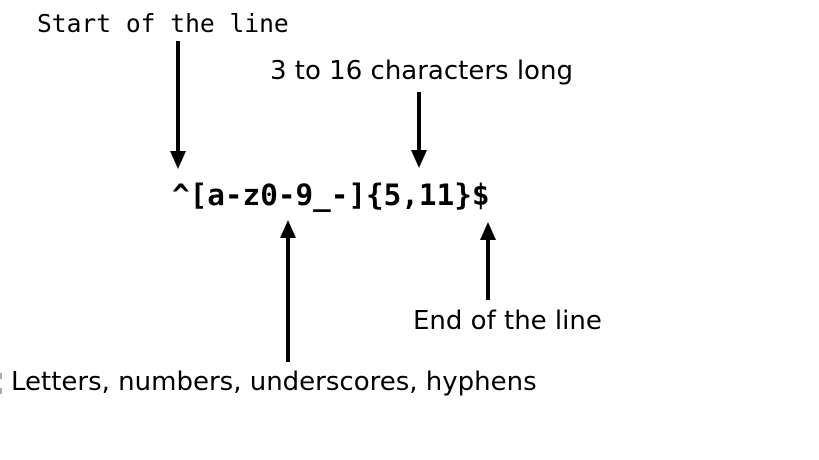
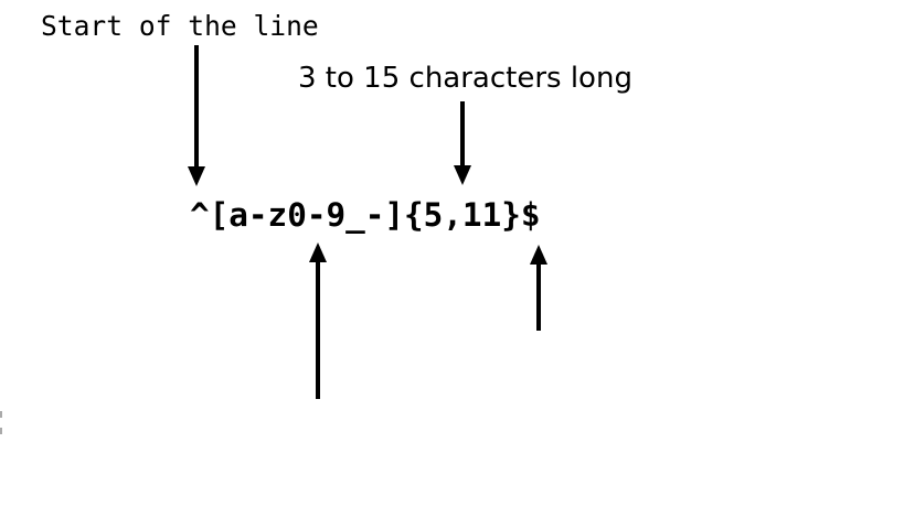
  Start of the line
- 3 to 16 characters long
+ 3 to 15 characters long
  ^[a-z0-9_-]{5,11}$
- End of the line
- Letters, numbers, underscores, hyphens
